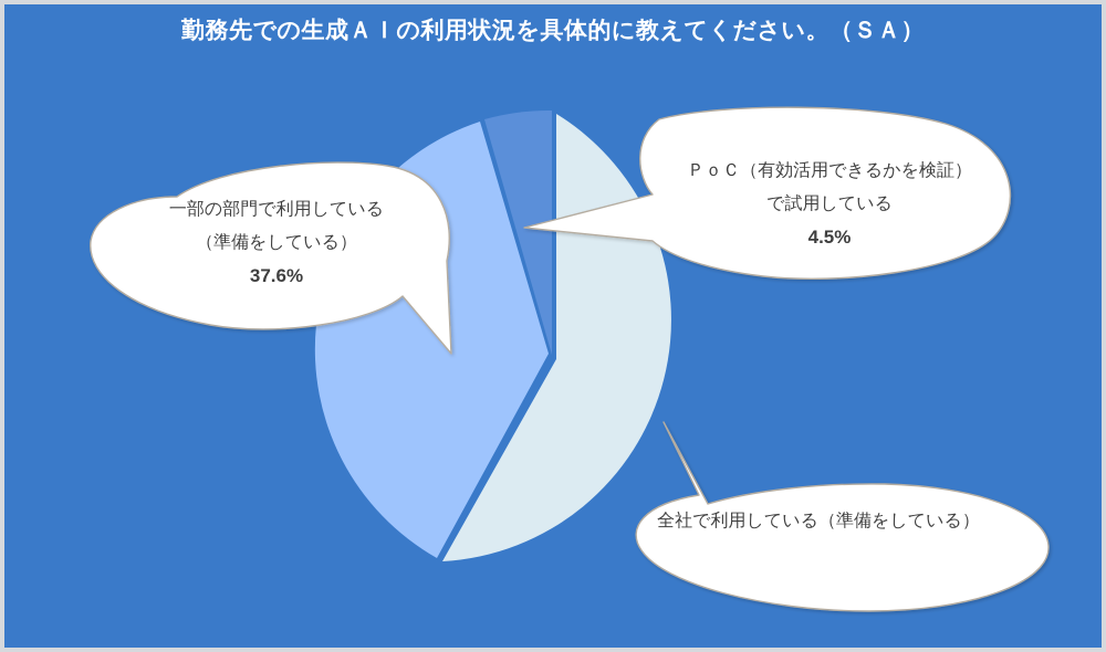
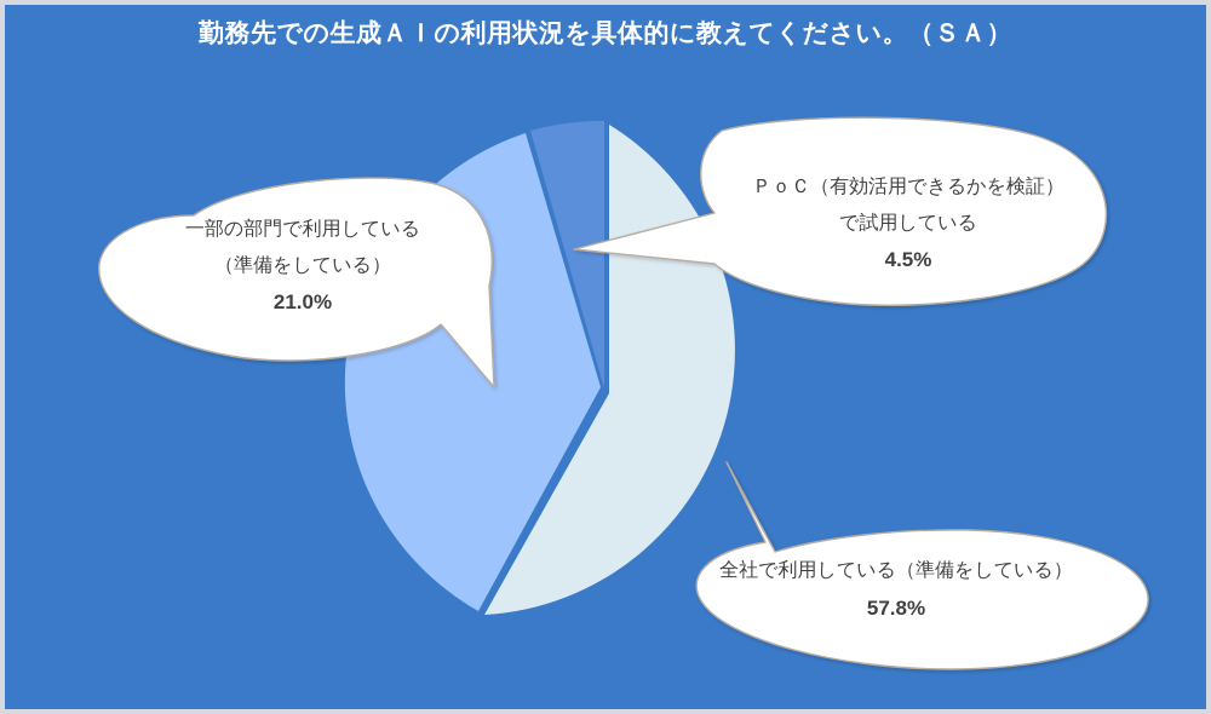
  勤務先での生成ＡＩの利用状況を具体的に教えてください。（ＳＡ）
  ＰｏＣ（有効活用できるかを検証）
  で試用している
  4.5%
  一部の部門で利用している
  （準備をしている）
- 37.6%
+ 21.0%
  全社で利用している（準備をしている）
+ 57.8%
